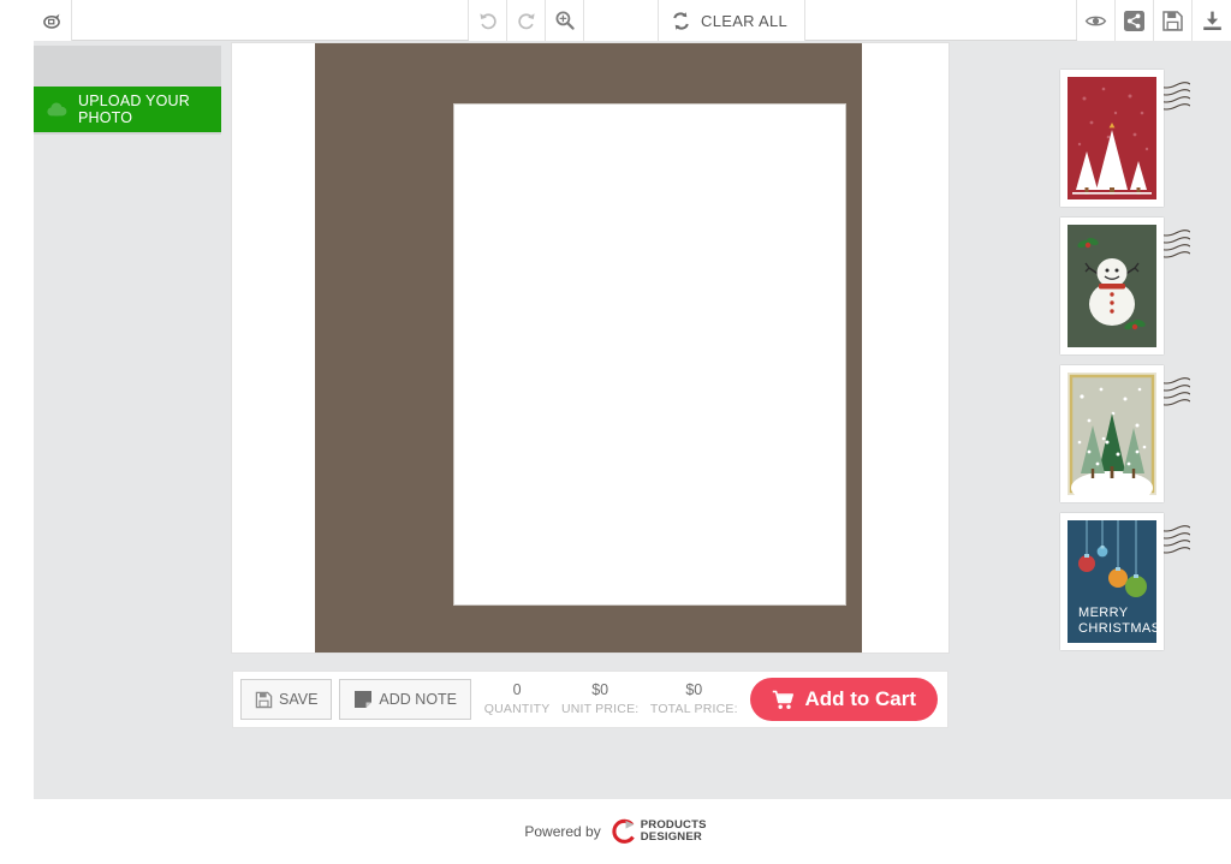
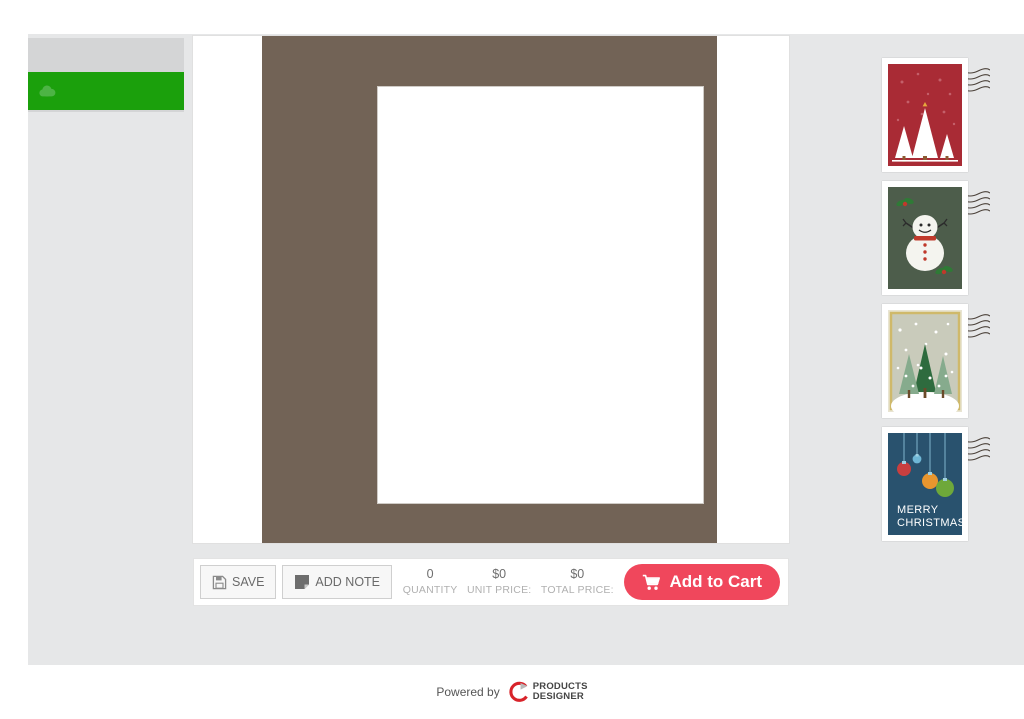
- CLEAR ALL
- UPLOAD YOUR PHOTO
  MERRY
  CHRISTMAS
  SAVE
  ADD NOTE
  0
  QUANTITY
  $0
  UNIT PRICE:
  $0
  TOTAL PRICE:
  Add to Cart
  Powered by
  PRODUCTS
  DESIGNER
